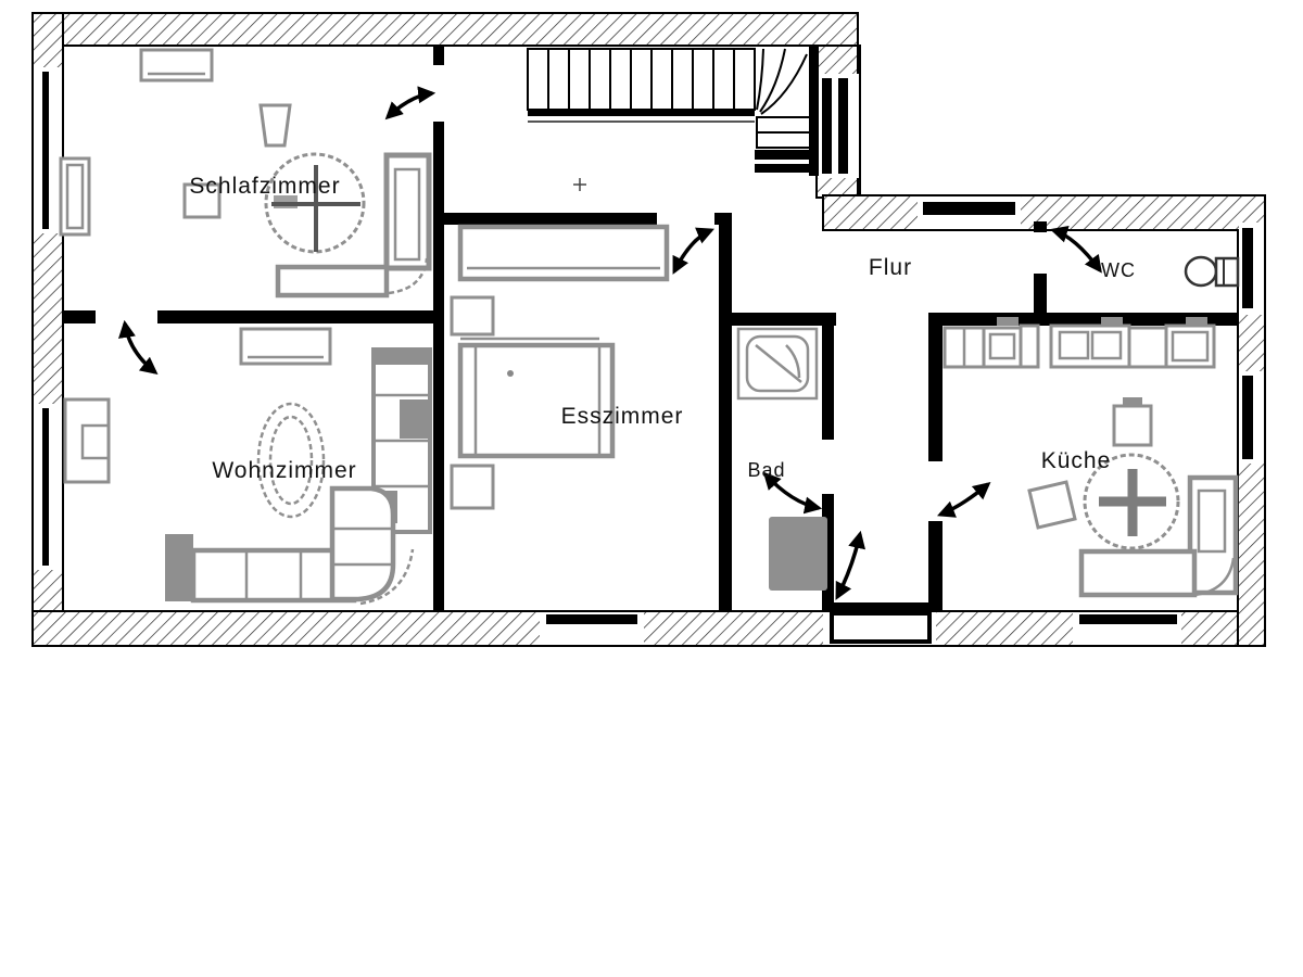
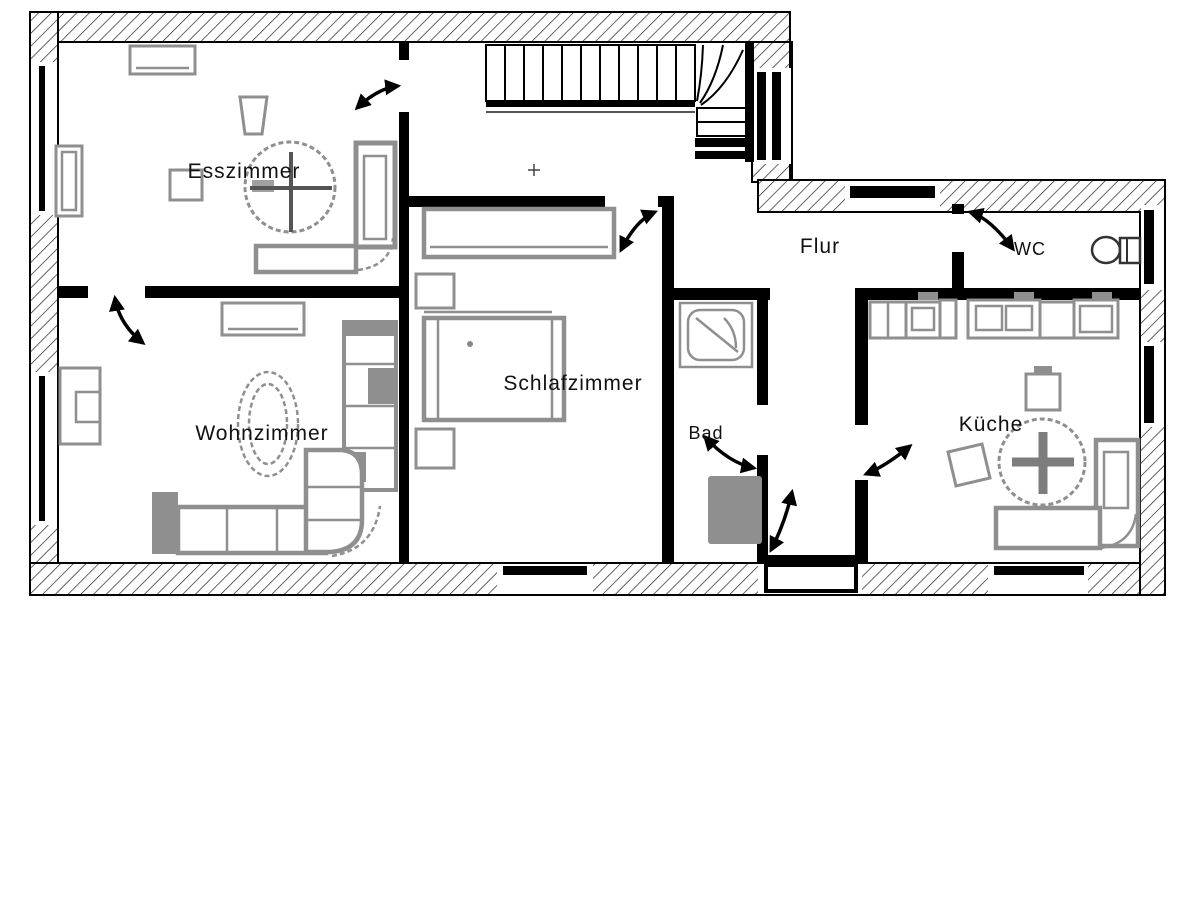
- Schlafzimmer
+ Esszimmer
  Wohnzimmer
- Esszimmer
+ Schlafzimmer
  Flur
  WC
  Bad
  Küche
